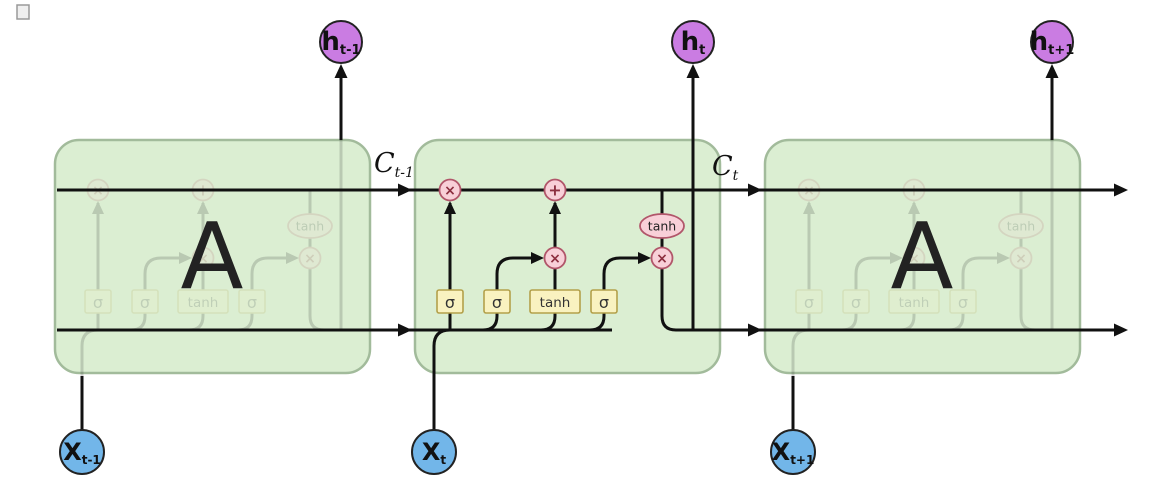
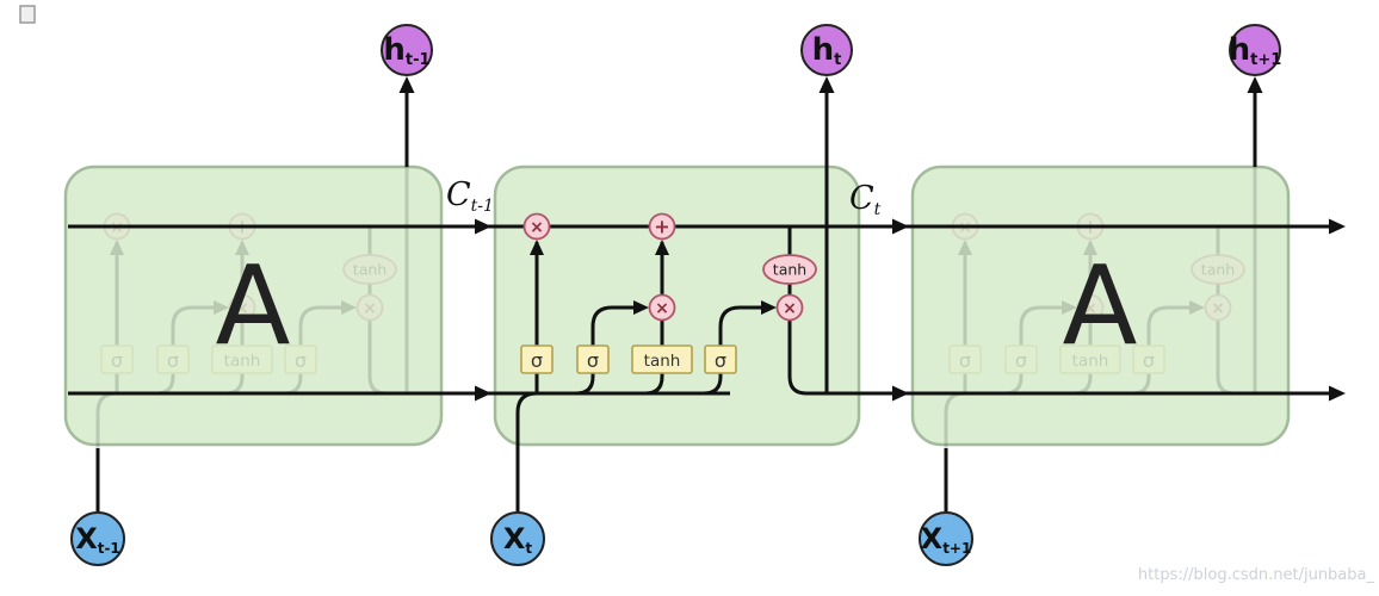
  Ct-1
  Ct
  A
  A
  ht-1
  ht
  ht+1
  Xt-1
  Xt
  Xt+1
+ https://blog.csdn.net/junbaba_
